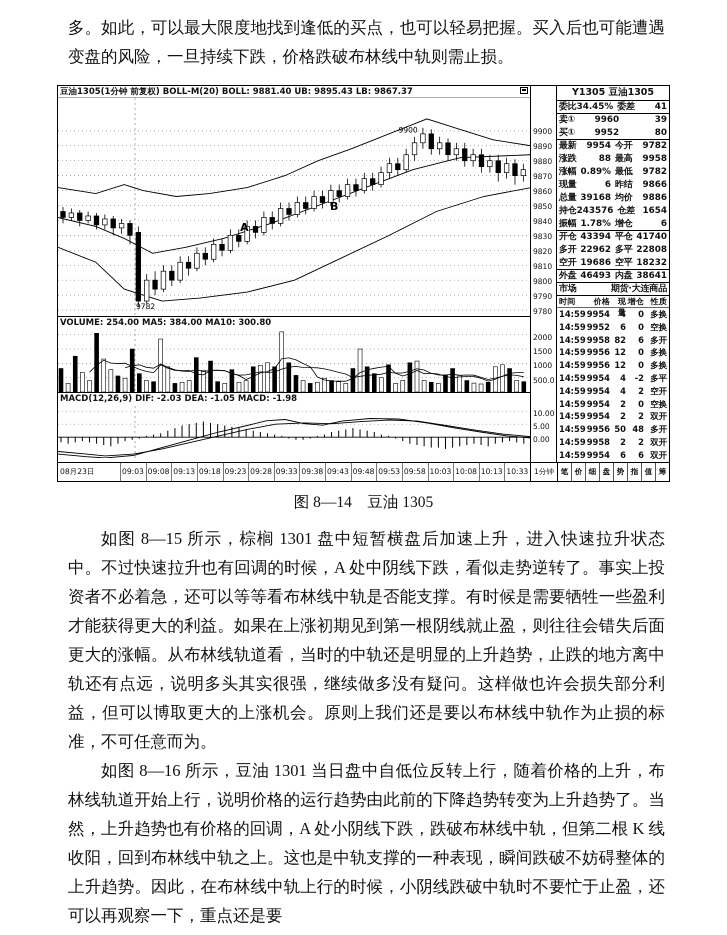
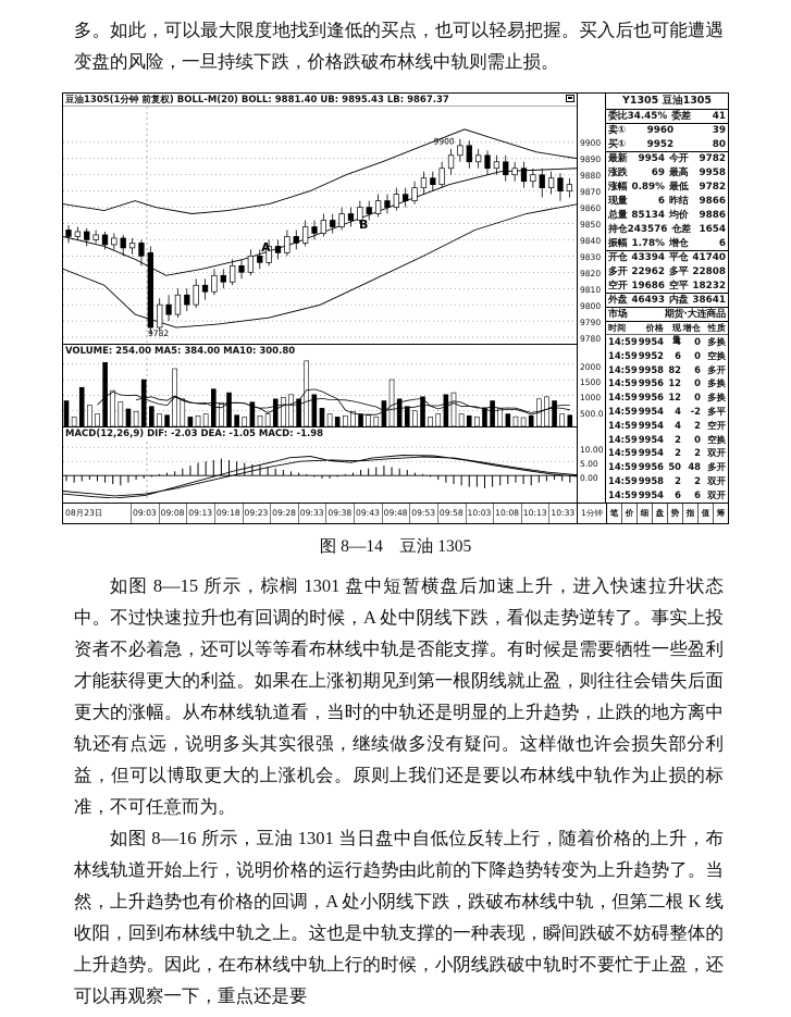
  多。如此，可以最大限度地找到逢低的买点，也可以轻易把握。买入后也可能遭遇变盘的风险，一旦持续下跌，价格跌破布林线中轨则需止损。
  豆油1305(1分钟 前复权) BOLL-M(20) BOLL: 9881.40 UB: 9895.43 LB: 9867.37
  A
  B
  9900
  9782
  VOLUME: 254.00 MA5: 384.00 MA10: 300.80
  MACD(12,26,9) DIF: -2.03 DEA: -1.05 MACD: -1.98
  9900
  9890
  9880
  9870
  9860
  9850
  9840
  9830
  9820
  9810
  9800
  9790
  9780
  2000
  1500
  1000
  500.0
  10.00
  5.00
  0.00
  Y1305 豆油1305
  委比
  34.45%
  委差
  41
  卖①
  9960
  39
  买①
  9952
  80
  最新
  9954
  今开
  9782
  涨跌
- 88
+ 69
  最高
  9958
  涨幅
  0.89%
  最低
  9782
  现量
  6
  昨结
  9866
  总量
- 39168
+ 85134
  均价
  9886
  持仓
  243576
  仓差
  1654
  振幅
  1.78%
  增仓
  6
  开仓
  43394
  平仓
  41740
  多开
  22962
  多平
  22808
  空开
  19686
  空平
  18232
  外盘
  46493
  内盘
  38641
  市场
  期货·大连商品
  时间
  价格
  现量
  增仓
  性质
  14:59
  9954
  4
  0
  多换
  14:59
  9952
  6
  0
  空换
  14:59
  9958
  82
  6
  多开
  14:59
  9956
  12
  0
  多换
  14:59
  9956
  12
  0
  多换
  14:59
  9954
  4
  -2
  多平
  14:59
  9954
  4
  2
  空开
  14:59
  9954
  2
  0
  空换
  14:59
  9954
  2
  2
  双开
  14:59
  9956
  50
  48
  多开
  14:59
  9958
  2
  2
  双开
  14:59
  9954
  6
  6
  双开
  08月23日
  09:03
  09:08
  09:13
  09:18
  09:23
  09:28
  09:33
  09:38
  09:43
  09:48
  09:53
  09:58
  10:03
  10:08
  10:13
  10:33
  1分钟
  笔
  价
  细
  盘
  势
  指
  值
  筹
  图 8—14 豆油 1305
  如图 8—15 所示，棕榈 1301 盘中短暂横盘后加速上升，进入快速拉升状态中。不过快速拉升也有回调的时候，A 处中阴线下跌，看似走势逆转了。事实上投资者不必着急，还可以等等看布林线中轨是否能支撑。有时候是需要牺牲一些盈利才能获得更大的利益。如果在上涨初期见到第一根阴线就止盈，则往往会错失后面更大的涨幅。从布林线轨道看，当时的中轨还是明显的上升趋势，止跌的地方离中轨还有点远，说明多头其实很强，继续做多没有疑问。这样做也许会损失部分利益，但可以博取更大的上涨机会。原则上我们还是要以布林线中轨作为止损的标准，不可任意而为。
  如图 8—16 所示，豆油 1301 当日盘中自低位反转上行，随着价格的上升，布林线轨道开始上行，说明价格的运行趋势由此前的下降趋势转变为上升趋势了。当然，上升趋势也有价格的回调，A 处小阴线下跌，跌破布林线中轨，但第二根 K 线收阳，回到布林线中轨之上。这也是中轨支撑的一种表现，瞬间跌破不妨碍整体的上升趋势。因此，在布林线中轨上行的时候，小阴线跌破中轨时不要忙于止盈，还可以再观察一下，重点还是要
